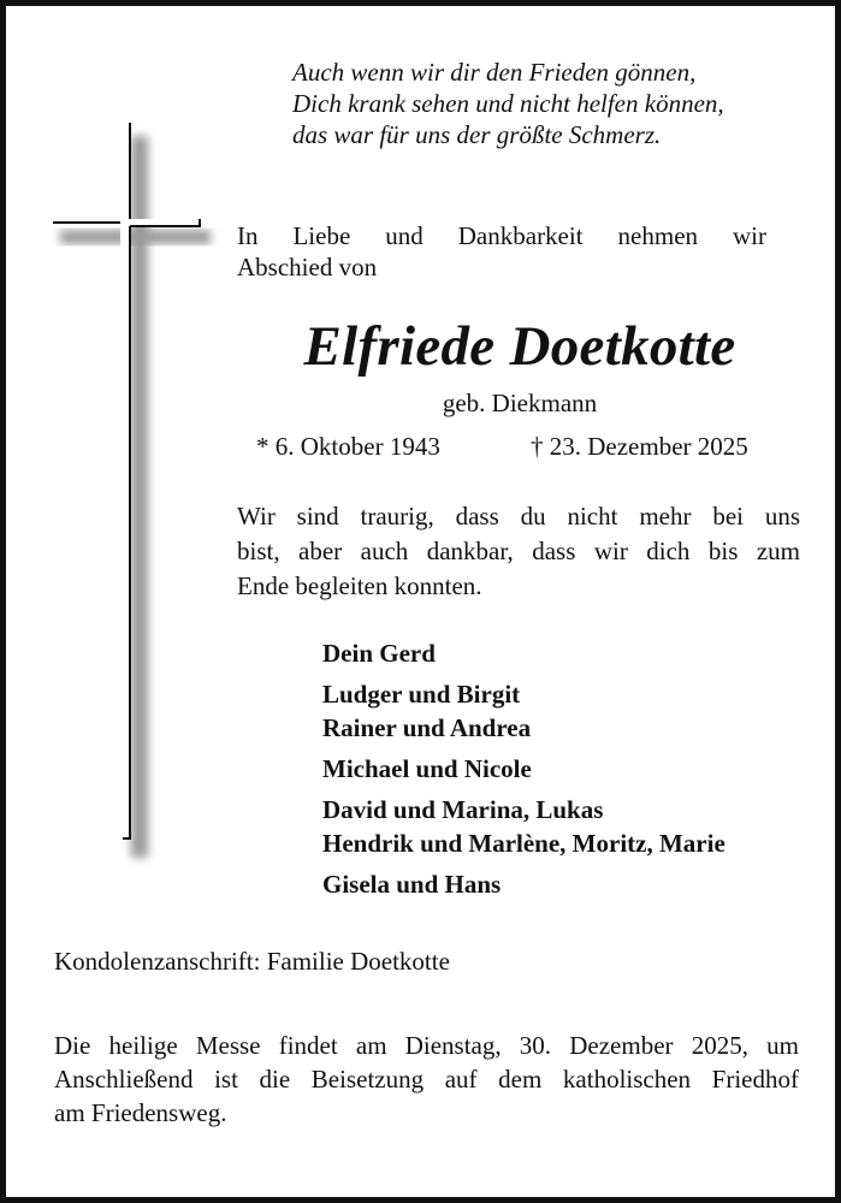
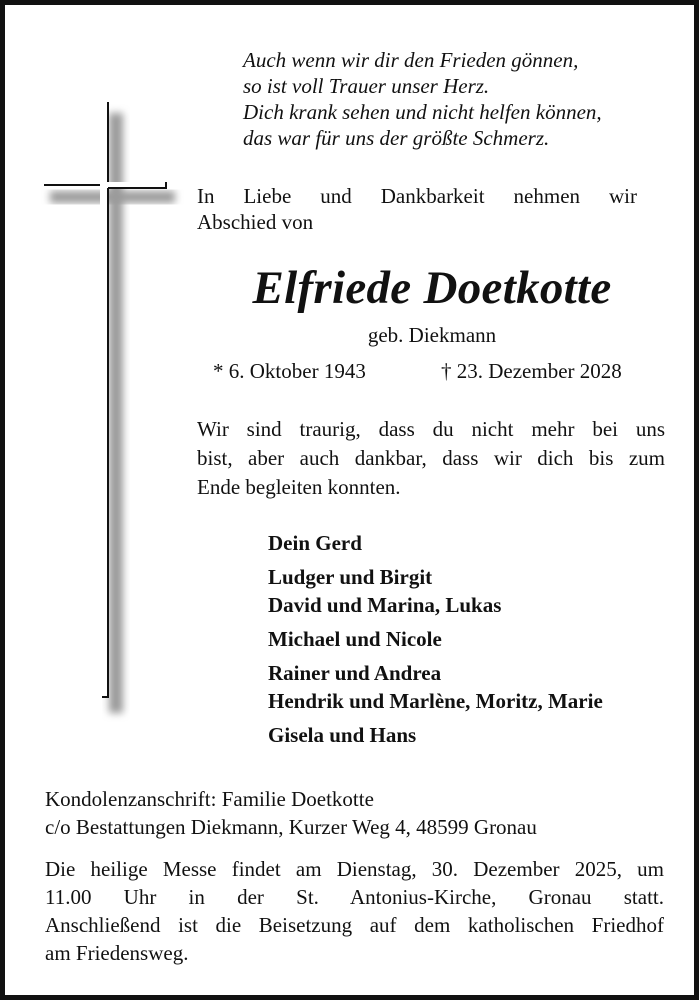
  Auch wenn wir dir den Frieden gönnen,
+ so ist voll Trauer unser Herz.
  Dich krank sehen und nicht helfen können,
  das war für uns der größte Schmerz.
  In Liebe und Dankbarkeit nehmen wir
  Abschied von
  Elfriede Doetkotte
  geb. Diekmann
  * 6. Oktober 1943
- † 23. Dezember 2025
+ † 23. Dezember 2028
  Wir sind traurig, dass du nicht mehr bei uns
  bist, aber auch dankbar, dass wir dich bis zum
  Ende begleiten konnten.
  Dein Gerd
  Ludger und Birgit
- Rainer und Andrea
+ David und Marina, Lukas
  Michael und Nicole
- David und Marina, Lukas
+ Rainer und Andrea
  Hendrik und Marlène, Moritz, Marie
  Gisela und Hans
  Kondolenzanschrift: Familie Doetkotte
+ c/o Bestattungen Diekmann, Kurzer Weg 4, 48599 Gronau
  Die heilige Messe findet am Dienstag, 30. Dezember 2025, um
+ 11.00 Uhr in der St. Antonius-Kirche, Gronau statt.
  Anschließend ist die Beisetzung auf dem katholischen Friedhof
  am Friedensweg.
